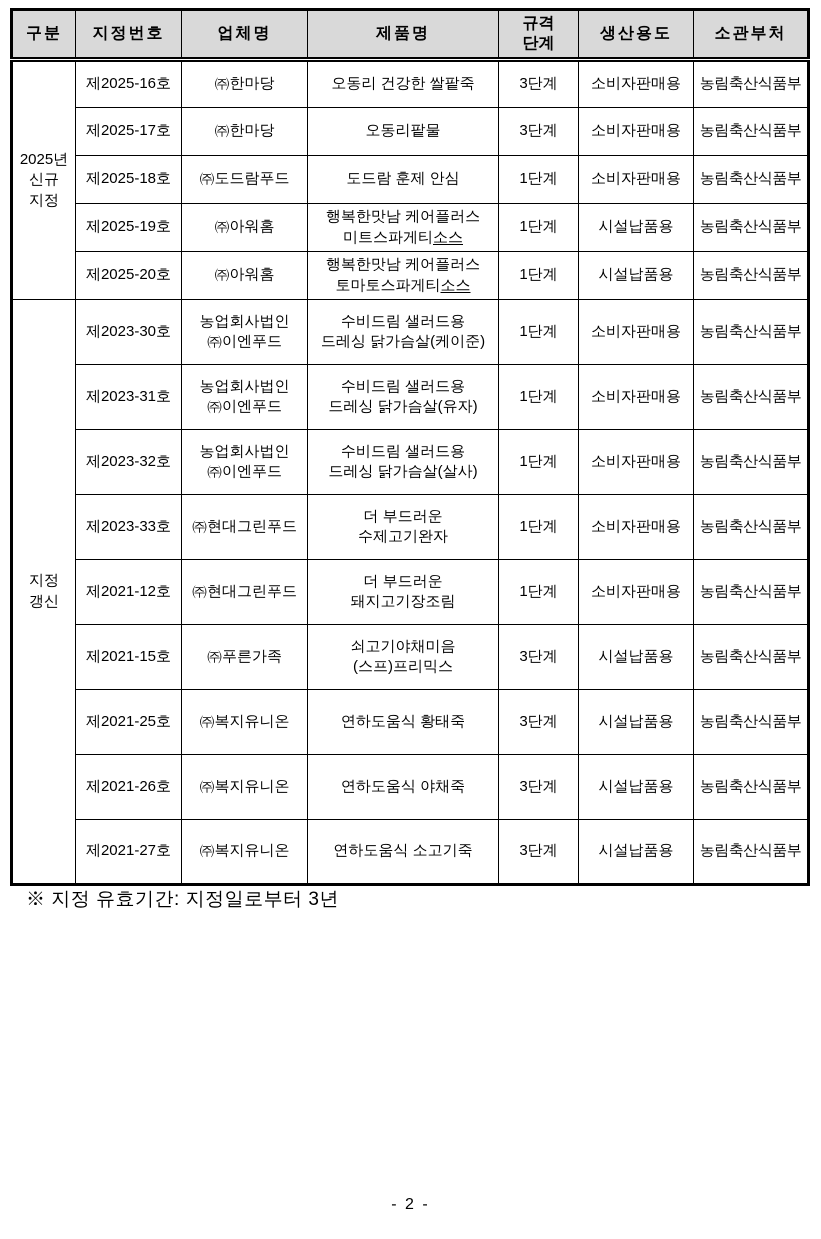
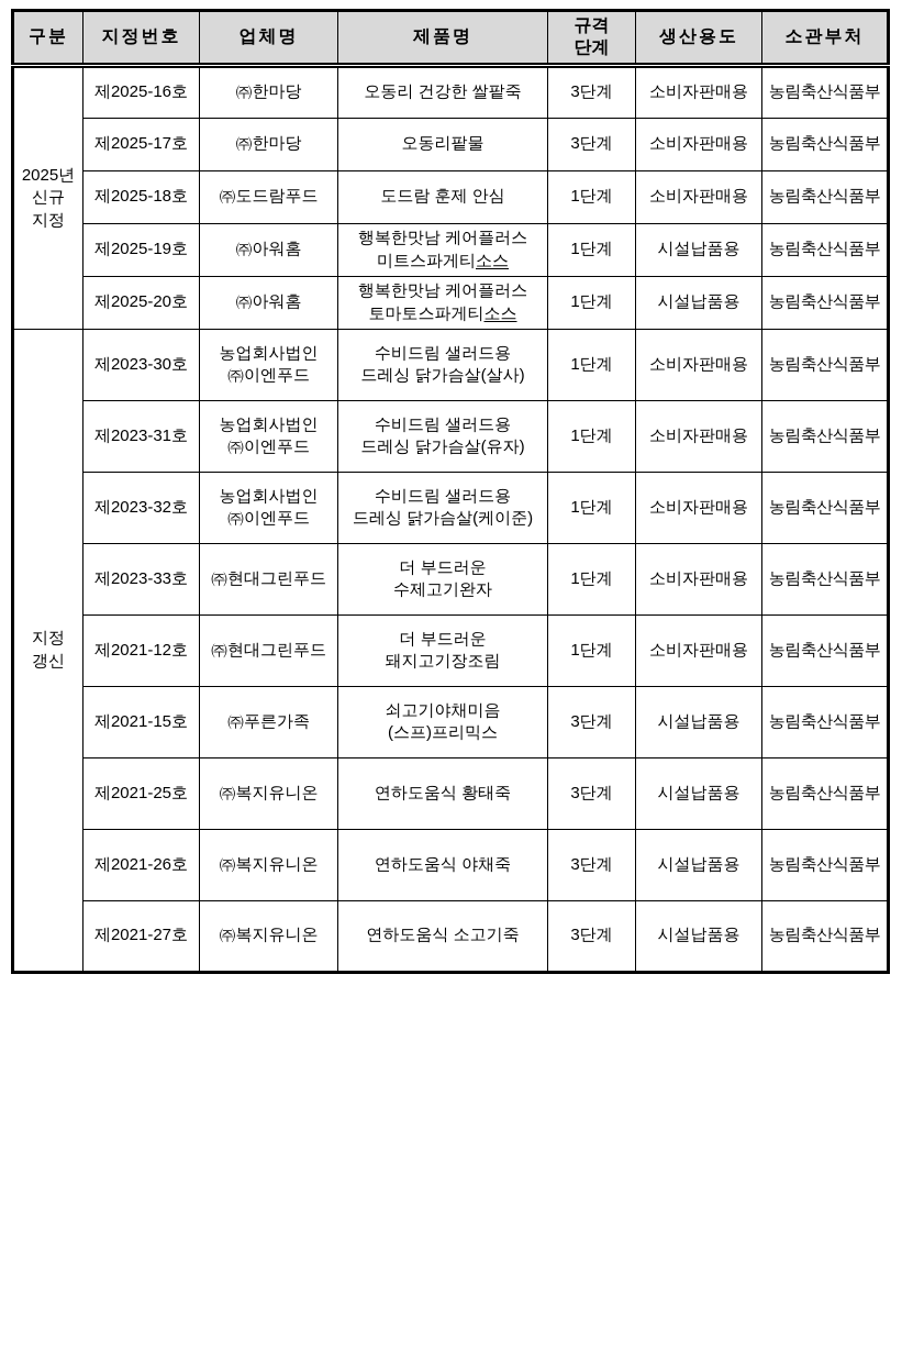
  구분	지정번호	업체명	제품명	규격 단계	생산용도	소관부처
  2025년 신규 지정	제2025-16호	㈜한마당	오동리 건강한 쌀팥죽	3단계	소비자판매용	농림축산식품부
  제2025-17호	㈜한마당	오동리팥물	3단계	소비자판매용	농림축산식품부
  제2025-18호	㈜도드람푸드	도드람 훈제 안심	1단계	소비자판매용	농림축산식품부
  제2025-19호	㈜아워홈	행복한맛남 케어플러스 미트스파게티소스	1단계	시설납품용	농림축산식품부
  제2025-20호	㈜아워홈	행복한맛남 케어플러스 토마토스파게티소스	1단계	시설납품용	농림축산식품부
- 지정 갱신	제2023-30호	농업회사법인 ㈜이엔푸드	수비드림 샐러드용 드레싱 닭가슴살(케이준)	1단계	소비자판매용	농림축산식품부
+ 지정 갱신	제2023-30호	농업회사법인 ㈜이엔푸드	수비드림 샐러드용 드레싱 닭가슴살(살사)	1단계	소비자판매용	농림축산식품부
  제2023-31호	농업회사법인 ㈜이엔푸드	수비드림 샐러드용 드레싱 닭가슴살(유자)	1단계	소비자판매용	농림축산식품부
- 제2023-32호	농업회사법인 ㈜이엔푸드	수비드림 샐러드용 드레싱 닭가슴살(살사)	1단계	소비자판매용	농림축산식품부
+ 제2023-32호	농업회사법인 ㈜이엔푸드	수비드림 샐러드용 드레싱 닭가슴살(케이준)	1단계	소비자판매용	농림축산식품부
  제2023-33호	㈜현대그린푸드	더 부드러운 수제고기완자	1단계	소비자판매용	농림축산식품부
  제2021-12호	㈜현대그린푸드	더 부드러운 돼지고기장조림	1단계	소비자판매용	농림축산식품부
  제2021-15호	㈜푸른가족	쇠고기야채미음 (스프)프리믹스	3단계	시설납품용	농림축산식품부
  제2021-25호	㈜복지유니온	연하도움식 황태죽	3단계	시설납품용	농림축산식품부
  제2021-26호	㈜복지유니온	연하도움식 야채죽	3단계	시설납품용	농림축산식품부
  제2021-27호	㈜복지유니온	연하도움식 소고기죽	3단계	시설납품용	농림축산식품부
- ※ 지정 유효기간: 지정일로부터 3년
- - 2 -
